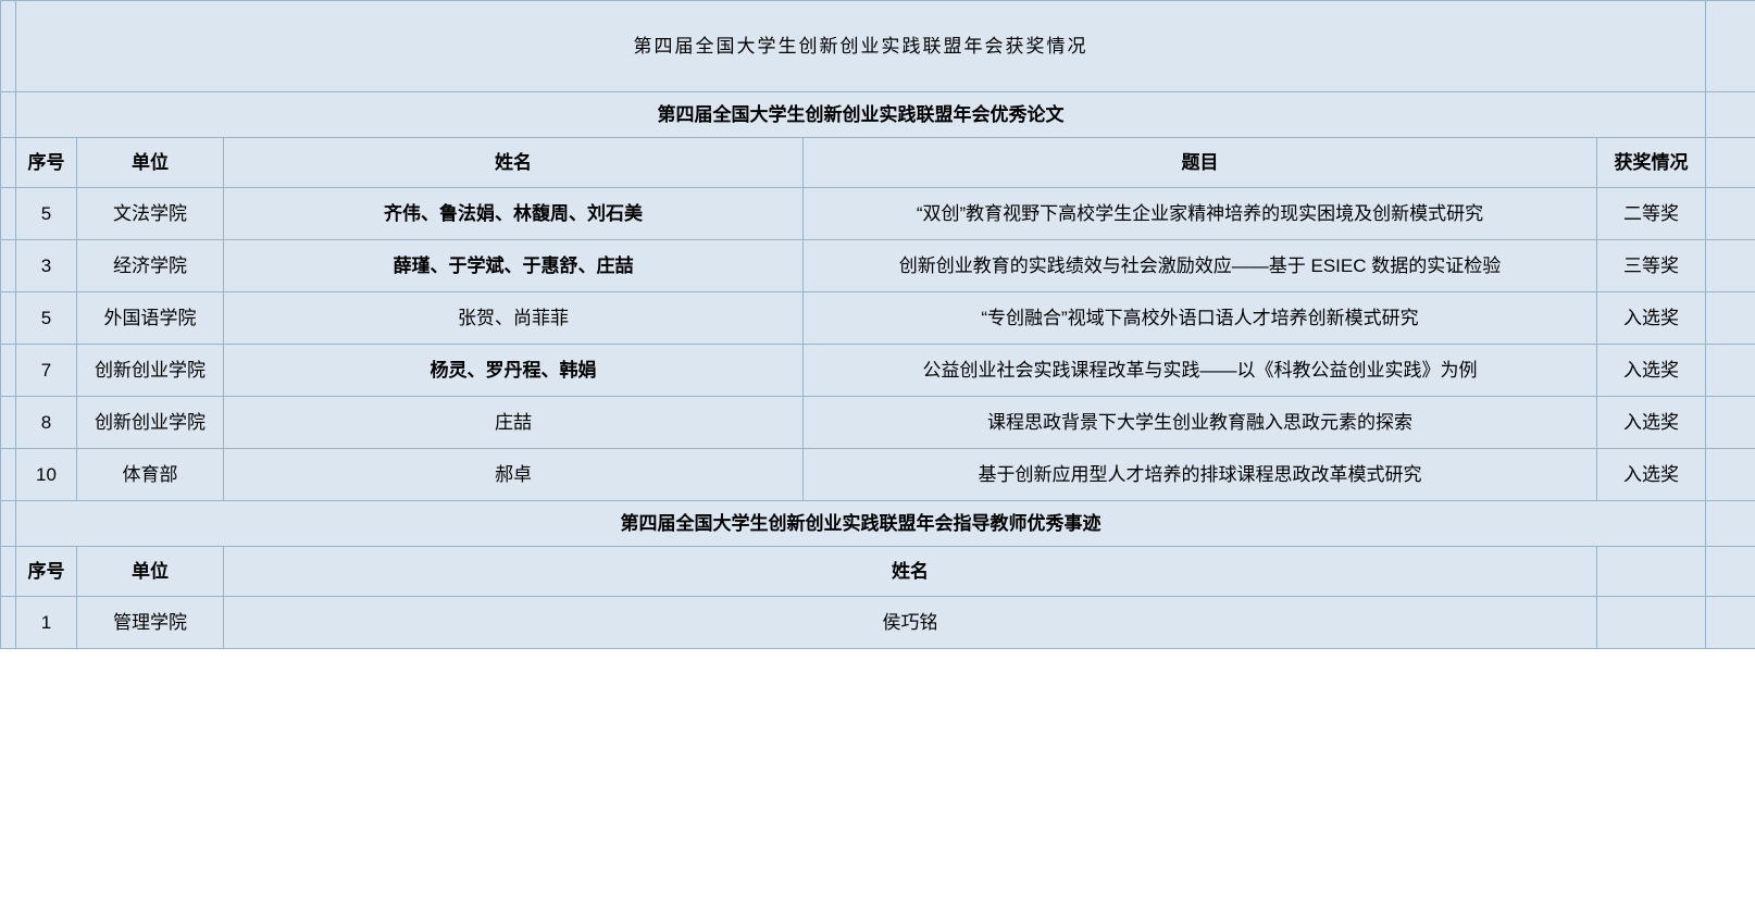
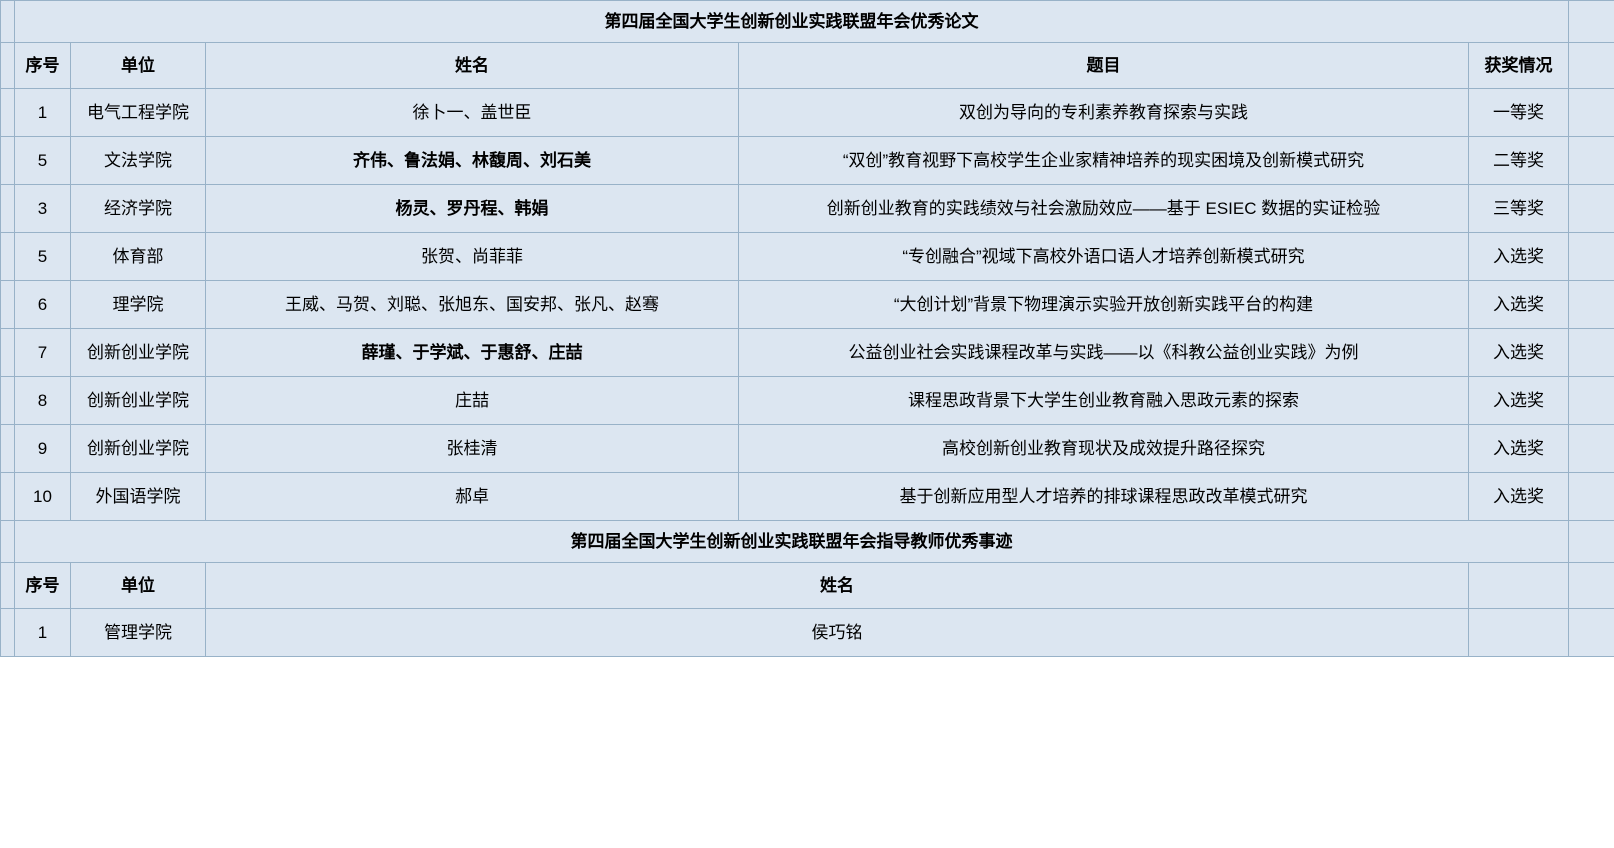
- 	第四届全国大学生创新创业实践联盟年会获奖情况
  	第四届全国大学生创新创业实践联盟年会优秀论文
  	序号	单位	姓名	题目	获奖情况
+ 	1	电气工程学院	徐卜一、盖世臣	双创为导向的专利素养教育探索与实践	一等奖
  	5	文法学院	齐伟、鲁法娟、林馥周、刘石美	“双创”教育视野下高校学生企业家精神培养的现实困境及创新模式研究	二等奖
- 	3	经济学院	薛瑾、于学斌、于惠舒、庄喆	创新创业教育的实践绩效与社会激励效应——基于 ESIEC 数据的实证检验	三等奖
+ 	3	经济学院	杨灵、罗丹程、韩娟	创新创业教育的实践绩效与社会激励效应——基于 ESIEC 数据的实证检验	三等奖
- 	5	外国语学院	张贺、尚菲菲	“专创融合”视域下高校外语口语人才培养创新模式研究	入选奖
+ 	5	体育部	张贺、尚菲菲	“专创融合”视域下高校外语口语人才培养创新模式研究	入选奖
+ 	6	理学院	王威、马贺、刘聪、张旭东、国安邦、张凡、赵骞	“大创计划”背景下物理演示实验开放创新实践平台的构建	入选奖
- 	7	创新创业学院	杨灵、罗丹程、韩娟	公益创业社会实践课程改革与实践——以《科教公益创业实践》为例	入选奖
+ 	7	创新创业学院	薛瑾、于学斌、于惠舒、庄喆	公益创业社会实践课程改革与实践——以《科教公益创业实践》为例	入选奖
  	8	创新创业学院	庄喆	课程思政背景下大学生创业教育融入思政元素的探索	入选奖
+ 	9	创新创业学院	张桂清	高校创新创业教育现状及成效提升路径探究	入选奖
- 	10	体育部	郝卓	基于创新应用型人才培养的排球课程思政改革模式研究	入选奖
+ 	10	外国语学院	郝卓	基于创新应用型人才培养的排球课程思政改革模式研究	入选奖
  	第四届全国大学生创新创业实践联盟年会指导教师优秀事迹
  	序号	单位	姓名
  	1	管理学院	侯巧铭
